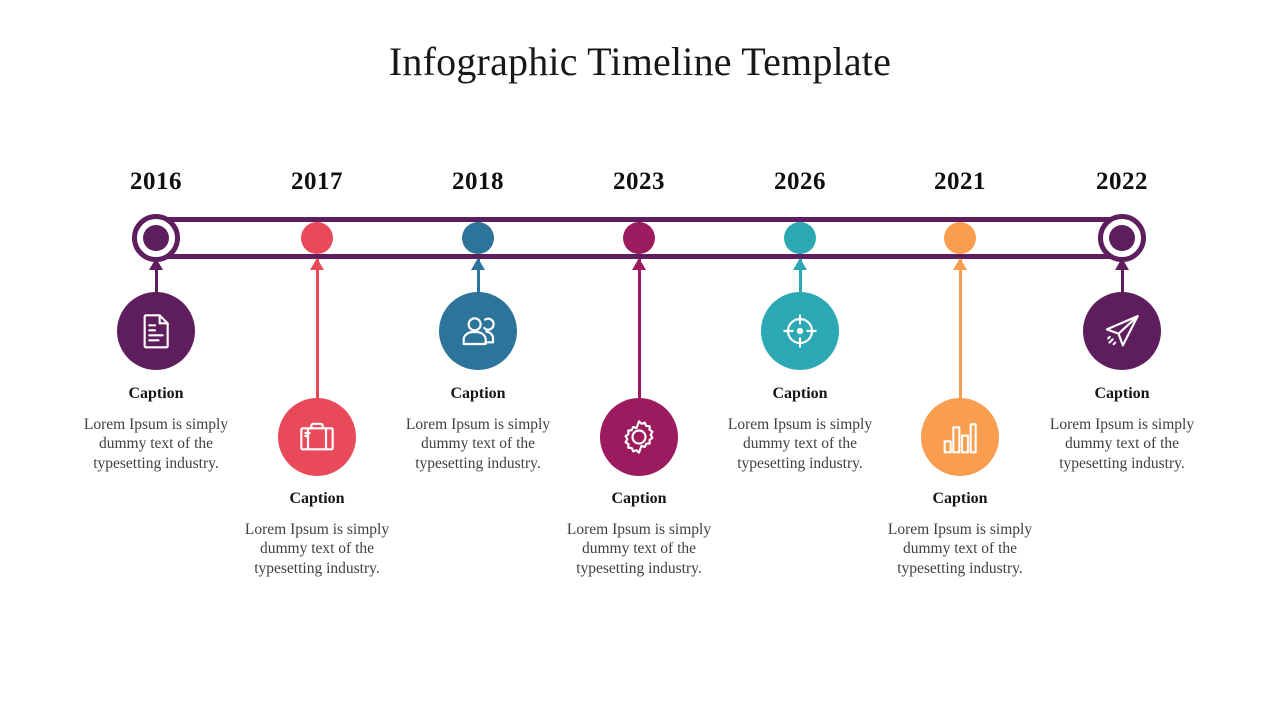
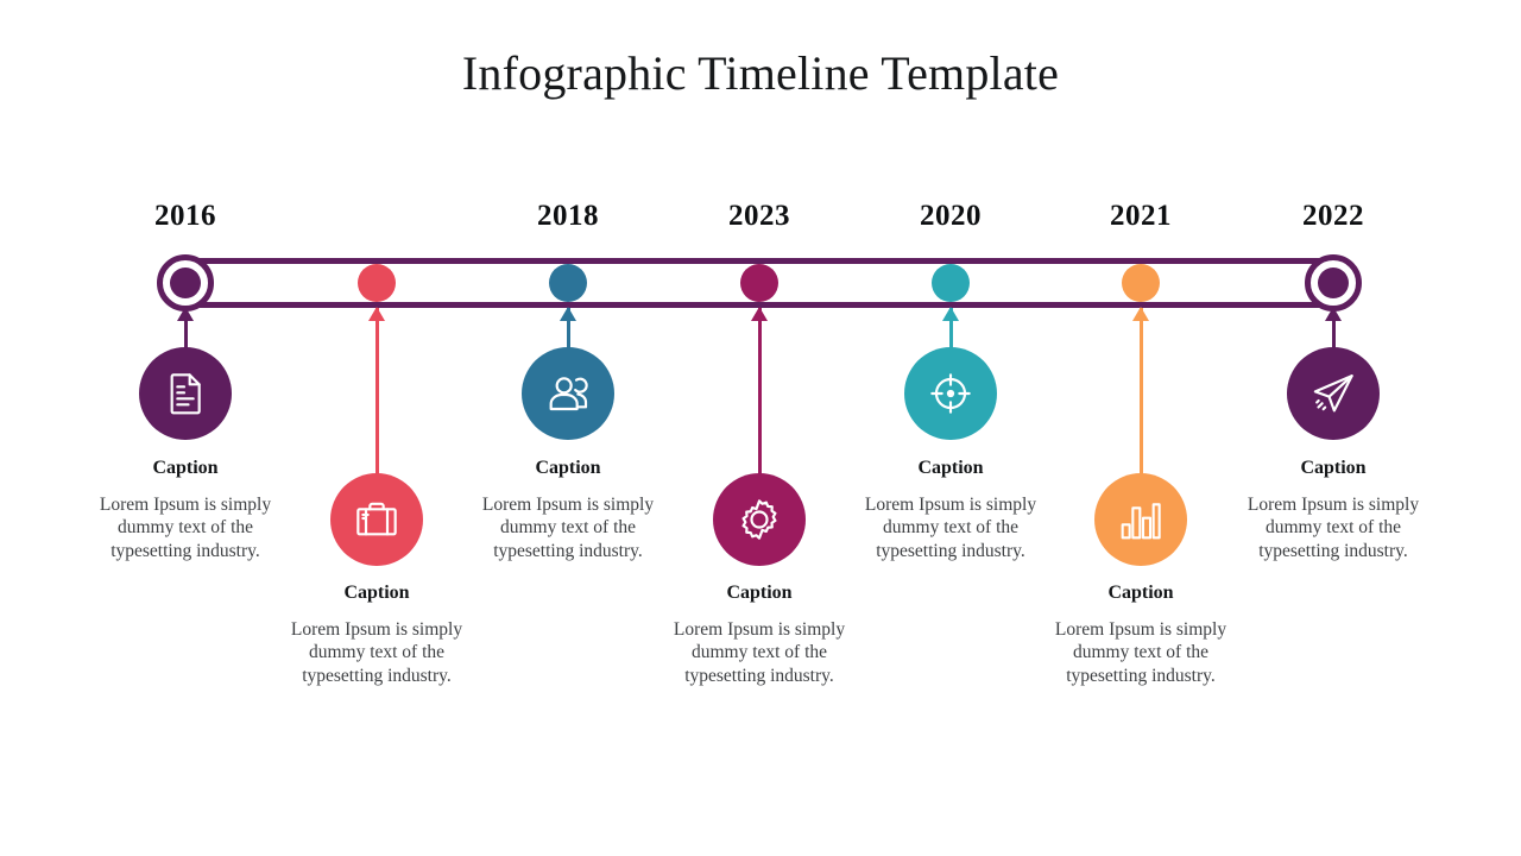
  Infographic Timeline Template
  2016
  Caption
  Lorem Ipsum is simply dummy text of the typesetting industry.
- 2017
  Caption
  Lorem Ipsum is simply dummy text of the typesetting industry.
  2018
  Caption
  Lorem Ipsum is simply dummy text of the typesetting industry.
  2023
  Caption
  Lorem Ipsum is simply dummy text of the typesetting industry.
- 2026
+ 2020
  Caption
  Lorem Ipsum is simply dummy text of the typesetting industry.
  2021
  Caption
  Lorem Ipsum is simply dummy text of the typesetting industry.
  2022
  Caption
  Lorem Ipsum is simply dummy text of the typesetting industry.
